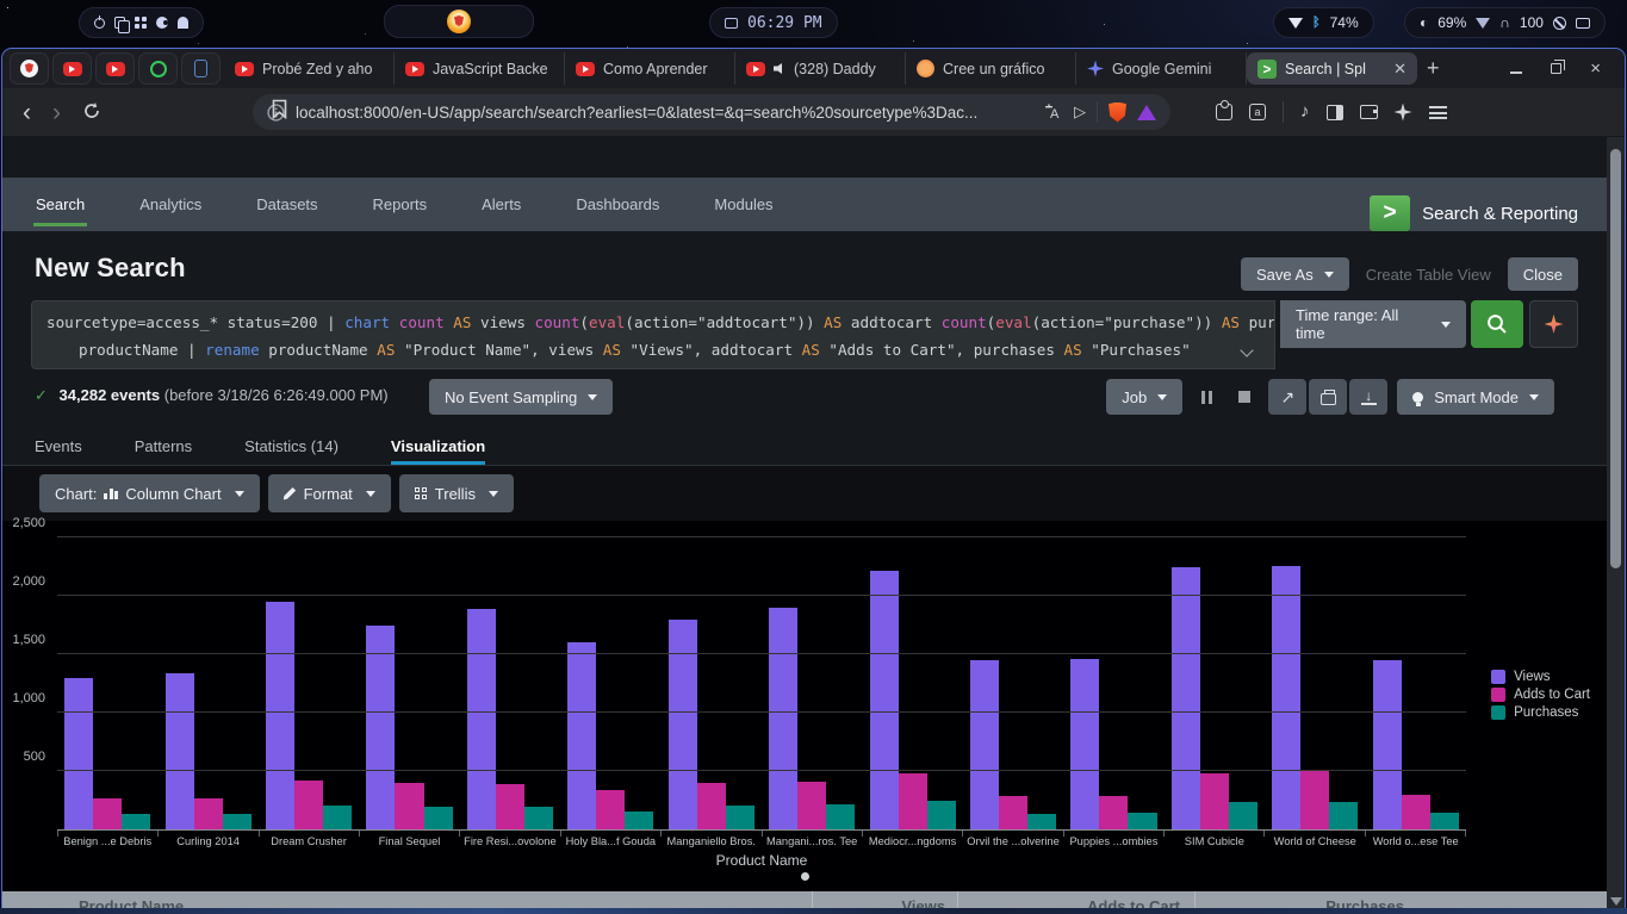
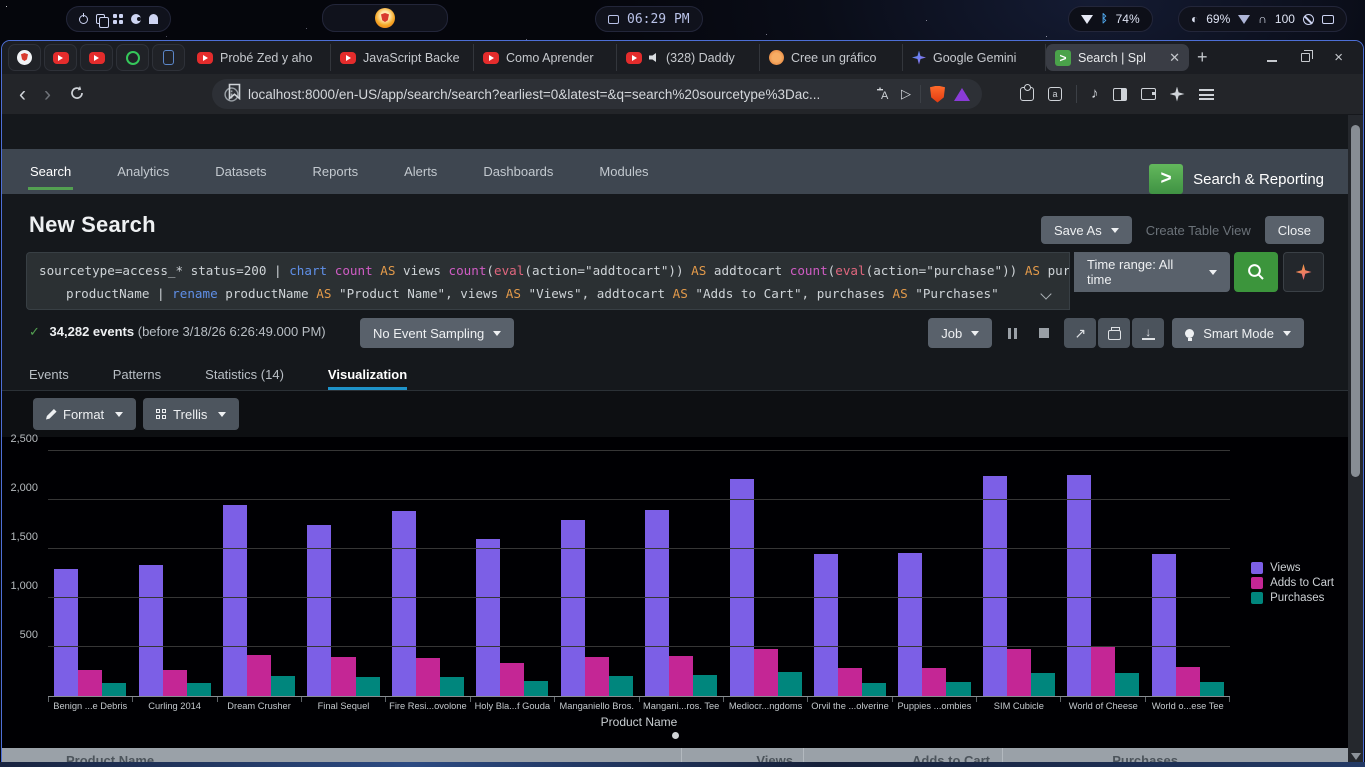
  06:29 PM
  ᛒ
  74%
  ◐
  69%
  ∩
  100
  Probé Zed y aho
  JavaScript Backe
  Como Aprender
  (328) Daddy
  Cree un gráfico
  Google Gemini
  >
  Search | Spl
  ✕
  +
  ×
  ‹
  ›
  localhost:8000/en-US/app/search/search?earliest=0&latest=&q=search%20sourcetype%3Dac...
  A
  ▷
  a
  Search
  Analytics
  Datasets
  Reports
  Alerts
  Dashboards
  Modules
  >
  Search & Reporting
  New Search
  Save As
  Create Table View
  Close
  sourcetype=access_* status=200 | chart count AS views count(eval(action="addtocart")) AS addtocart count(eval(action="purchase")) AS pur
  productName | rename productName AS "Product Name", views AS "Views", addtocart AS "Adds to Cart", purchases AS "Purchases"
  Time range: All time
  ✓ 34,282 events (before 3/18/26 6:26:49.000 PM)
  No Event Sampling
  Job
  ↗
  ↓
  Smart Mode
  Events
  Patterns
  Statistics (14)
  Visualization
- Chart:
- Column Chart
  Format
  Trellis
  500
  1,000
  1,500
  2,000
  2,500
  Benign ...e Debris
  Curling 2014
  Dream Crusher
  Final Sequel
  Fire Resi...ovolone
  Holy Bla...f Gouda
  Manganiello Bros.
  Mangani...ros. Tee
  Mediocr...ngdoms
  Orvil the ...olverine
  Puppies ...ombies
  SIM Cubicle
  World of Cheese
  World o...ese Tee
  Product Name
  Views
  Adds to Cart
  Purchases
  Product Name
  Views
  Adds to Cart
  Purchases
